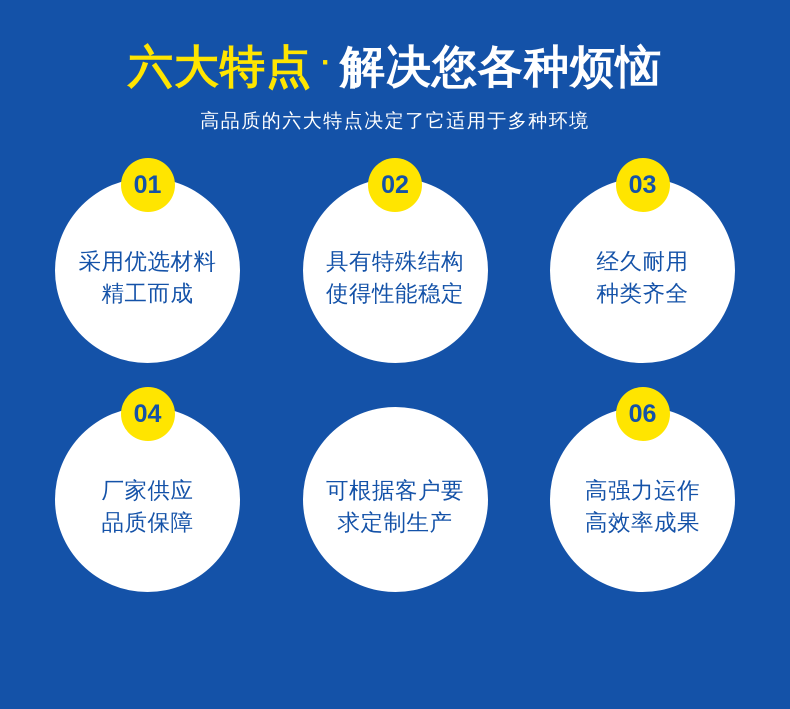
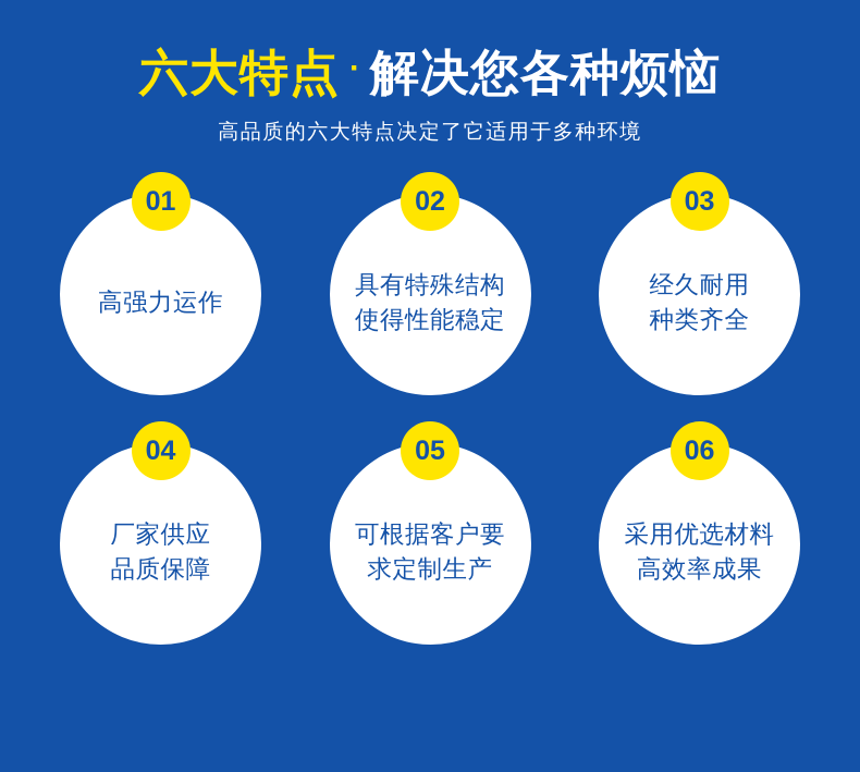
  六大特点
  ·
  解决您各种烦恼
  高品质的六大特点决定了它适用于多种环境
- 采用优选材料
+ 高强力运作
- 精工而成
  01
  具有特殊结构
  使得性能稳定
  02
  经久耐用
  种类齐全
  03
  厂家供应
  品质保障
  04
  可根据客户要
  求定制生产
+ 05
- 高强力运作
+ 采用优选材料
  高效率成果
  06
